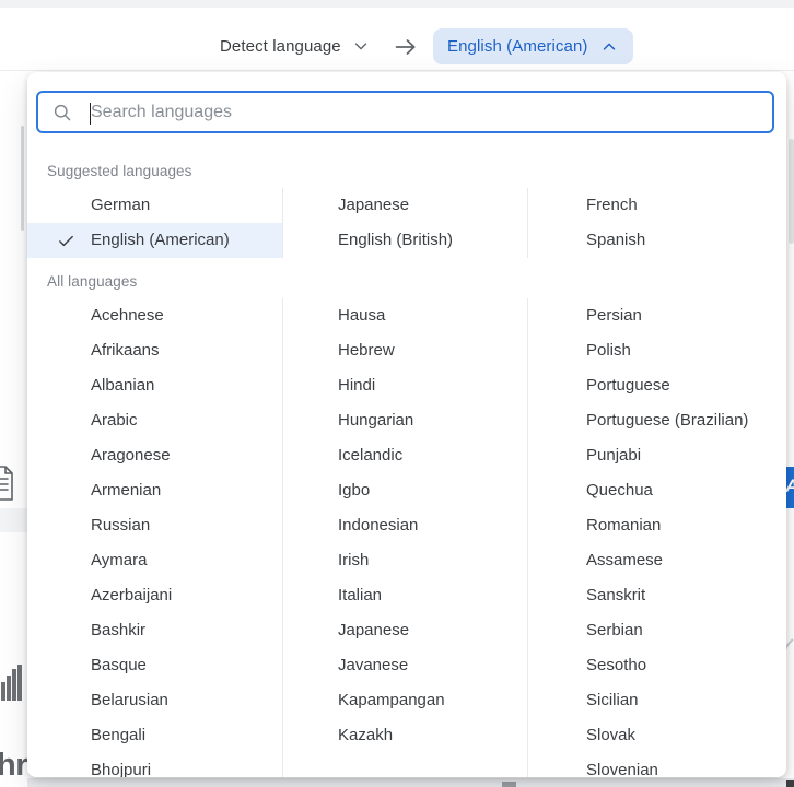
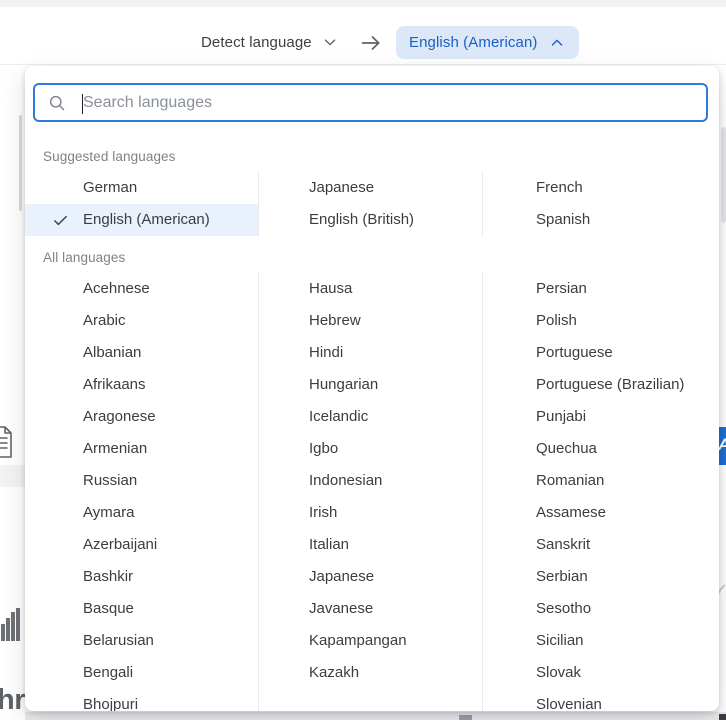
  Detect language
  English (American)
  hr
  A
  Search languages
  Suggested languages
  German
  English (American)
  Japanese
  English (British)
  French
  Spanish
  All languages
  Acehnese
- Afrikaans
+ Arabic
  Albanian
- Arabic
+ Afrikaans
  Aragonese
  Armenian
  Russian
  Aymara
  Azerbaijani
  Bashkir
  Basque
  Belarusian
  Bengali
  Bhojpuri
  Hausa
  Hebrew
  Hindi
  Hungarian
  Icelandic
  Igbo
  Indonesian
  Irish
  Italian
  Japanese
  Javanese
  Kapampangan
  Kazakh
  Persian
  Polish
  Portuguese
  Portuguese (Brazilian)
  Punjabi
  Quechua
  Romanian
  Assamese
  Sanskrit
  Serbian
  Sesotho
  Sicilian
  Slovak
  Slovenian
